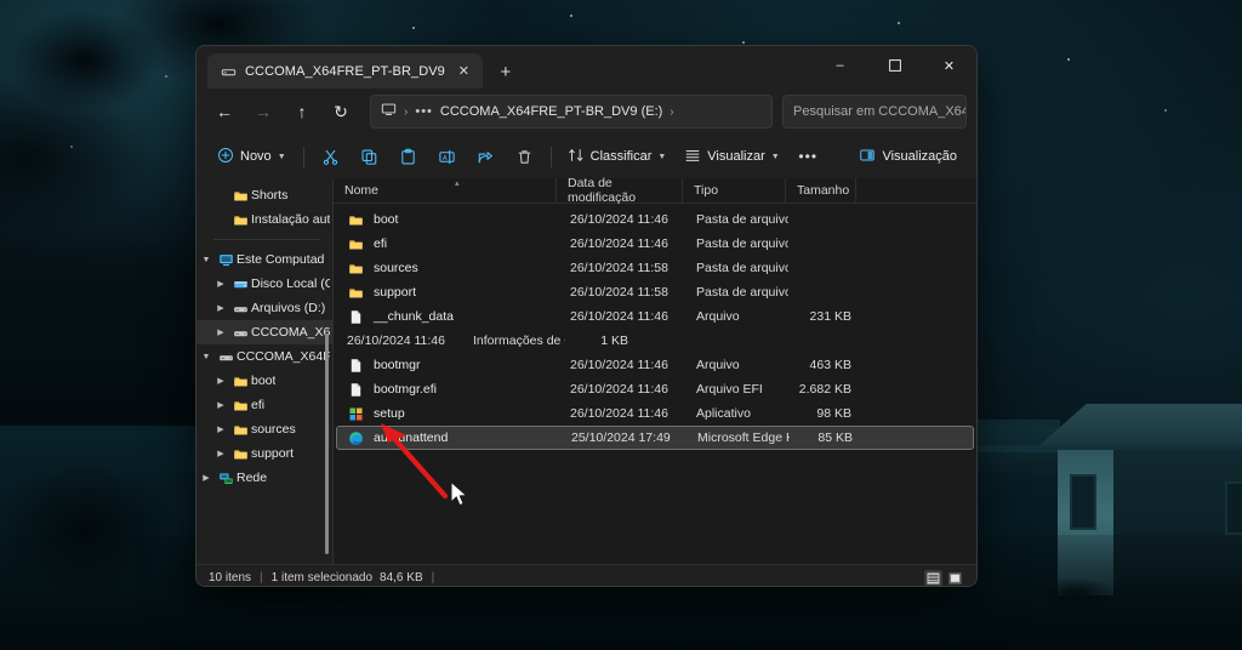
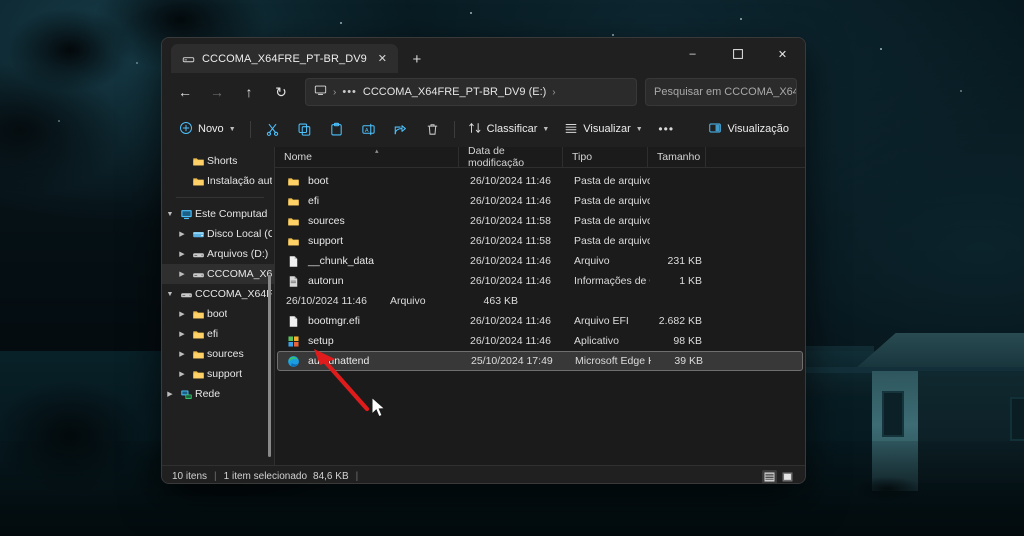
  CCCOMA_X64FRE_PT-BR_DV9
  ✕
  +
  –
  ✕
  ←
  →
  ↑
  ↻
  ›
  •••
  CCCOMA_X64FRE_PT-BR_DV9 (E:)
  ›
  Pesquisar em CCCOMA_X64
  Novo
  Classificar
  Visualizar
  •••
  Visualização
  Shorts
  Instalação aut
  Este Computad
  Disco Local (C
  Arquivos (D:)
  CCCOMA_X6
  CCCOMA_X64
  boot
  efi
  sources
  support
  Rede
  Nome
  Data de modificação
  Tipo
  Tamanho
  boot
  26/10/2024 11:46
  Pasta de arquivo
  efi
  26/10/2024 11:46
  Pasta de arquivo
  sources
  26/10/2024 11:58
  Pasta de arquivo
  support
  26/10/2024 11:58
  Pasta de arquivo
  __chunk_data
  26/10/2024 11:46
  Arquivo
  231 KB
+ autorun
  26/10/2024 11:46
  Informações de
  1 KB
- bootmgr
  26/10/2024 11:46
  Arquivo
  463 KB
  bootmgr.efi
  26/10/2024 11:46
  Arquivo EFI
  2.682 KB
  setup
  26/10/2024 11:46
  Aplicativo
  98 KB
  auunattend
  25/10/2024 17:49
  Microsoft Edge
- 85 KB
+ 39 KB
  10 itens
  |
  1 item selecionado
  84,6 KB
  |
